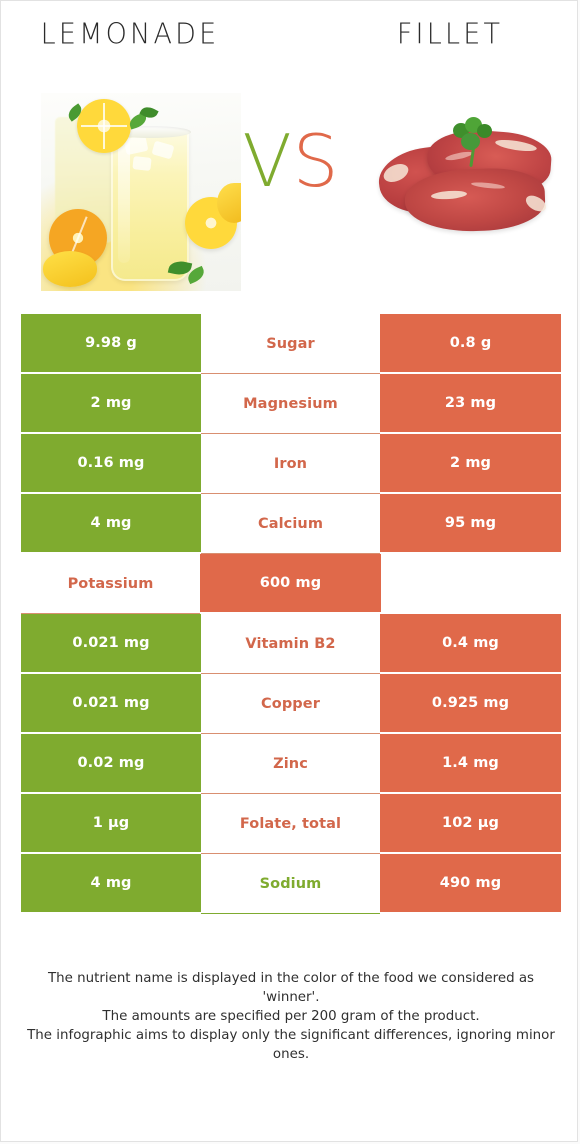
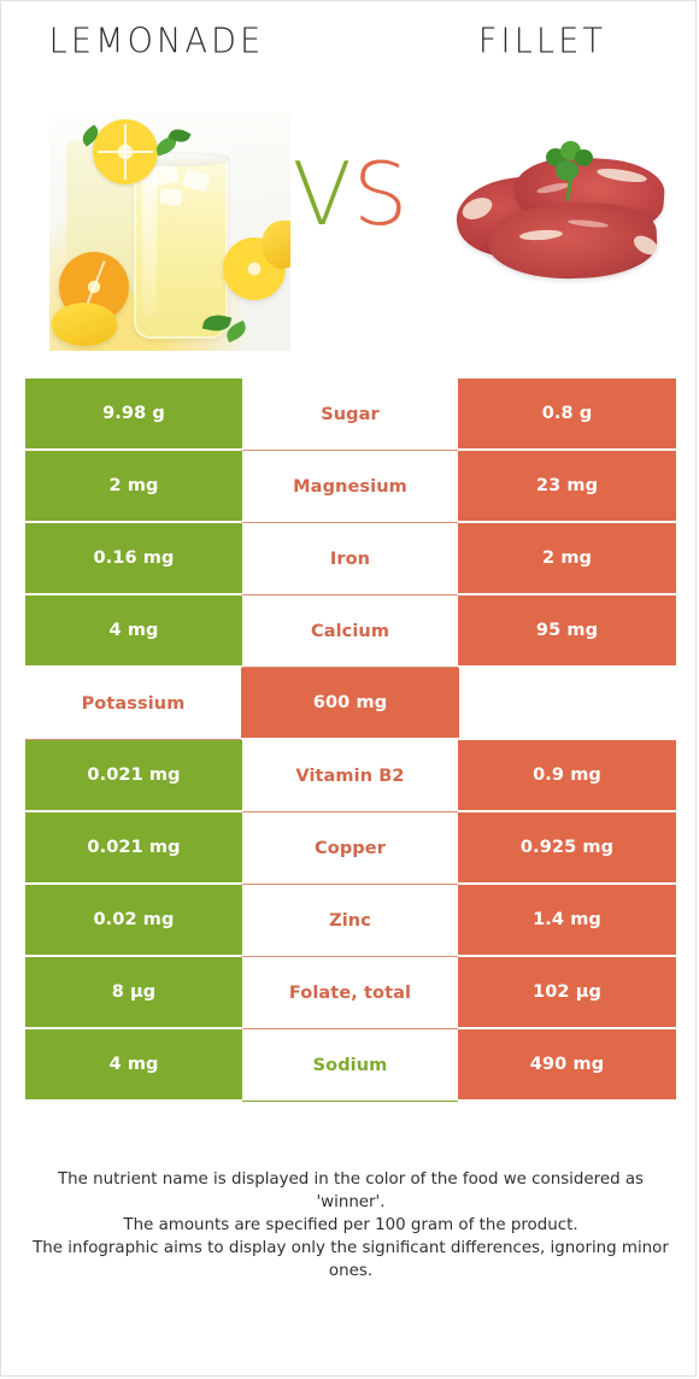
  LEMONADE
  FILLET
  VS
  9.98 g
  Sugar
  0.8 g
  2 mg
  Magnesium
  23 mg
  0.16 mg
  Iron
  2 mg
  4 mg
  Calcium
  95 mg
  Potassium
  600 mg
  0.021 mg
  Vitamin B2
- 0.4 mg
+ 0.9 mg
  0.021 mg
  Copper
  0.925 mg
  0.02 mg
  Zinc
  1.4 mg
- 1 µg
+ 8 µg
  Folate, total
  102 µg
  4 mg
  Sodium
  490 mg
  The nutrient name is displayed in the color of the food we considered as 'winner'.
- The amounts are specified per 200 gram of the product.
+ The amounts are specified per 100 gram of the product.
  The infographic aims to display only the significant differences, ignoring minor ones.
